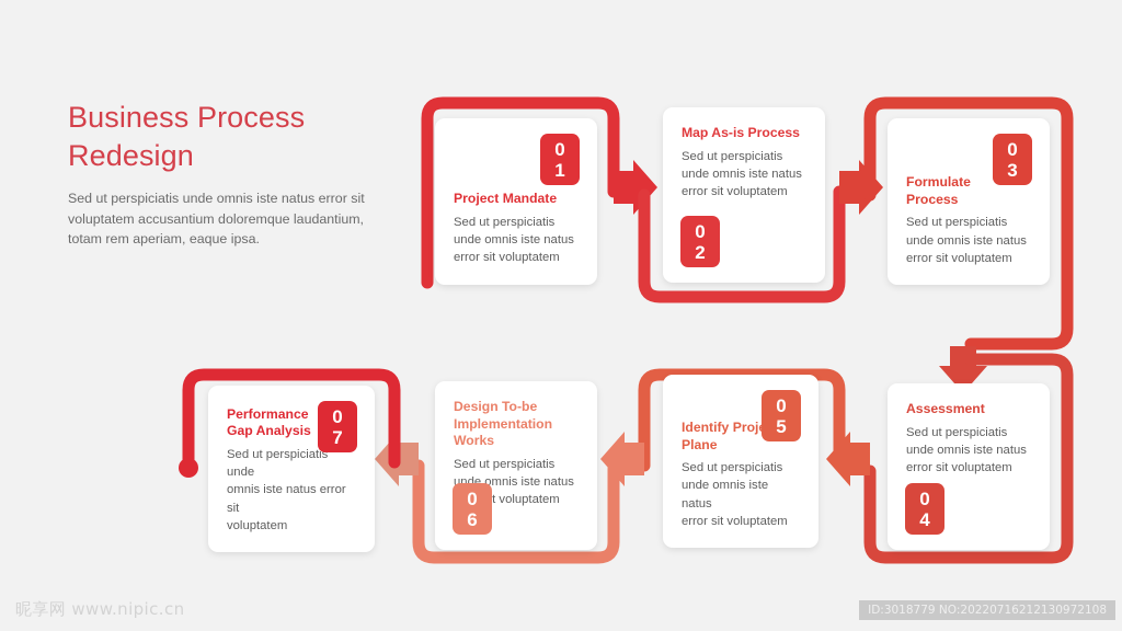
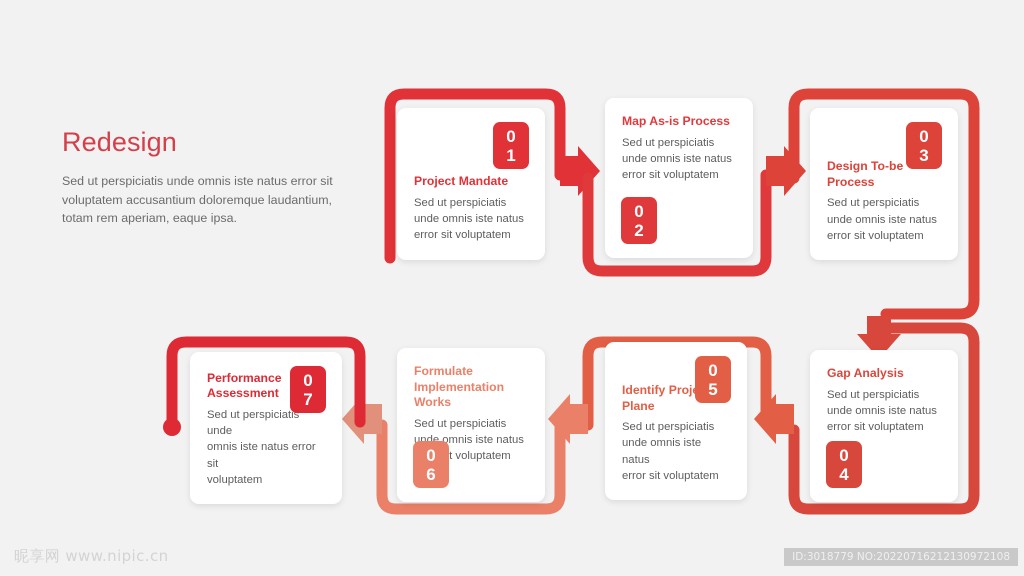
- Business Process
  Redesign
  Sed ut perspiciatis unde omnis iste natus error sit voluptatem accusantium doloremque laudantium, totam rem aperiam, eaque ipsa.
  Project Mandate
  Sed ut perspiciatis
  unde omnis iste natus
  error sit voluptatem
  0
  1
  Map As-is Process
  Sed ut perspiciatis
  unde omnis iste natus
  error sit voluptatem
  0
  2
- Formulate
+ Design To-be
  Process
  Sed ut perspiciatis
  unde omnis iste natus
  error sit voluptatem
  0
  3
- Assessment
+ Gap Analysis
  Sed ut perspiciatis
  unde omnis iste natus
  error sit voluptatem
  0
  4
  Identify Proj
  Plane
  Sed ut perspiciatis
  unde omnis iste natus
  error sit voluptatem
  0
  5
- Design To-be
+ Formulate
  Implementation
  Works
  Sed ut perspiciatis
  unde omnis iste natus
  0
  6
  Performance
- Gap Analysis
+ Assessment
  Sed ut perspiciatis unde
  omnis iste natus error sit
  voluptatem
  0
  7
  昵享网 www.nipic.cn
  ID:3018779 NO:20220716212130972108
